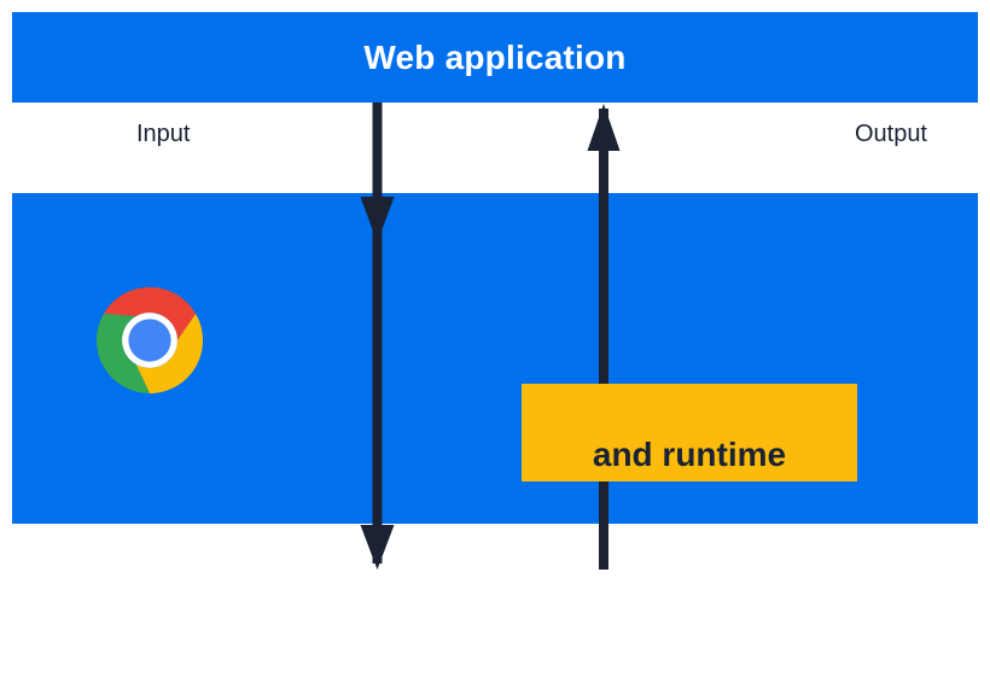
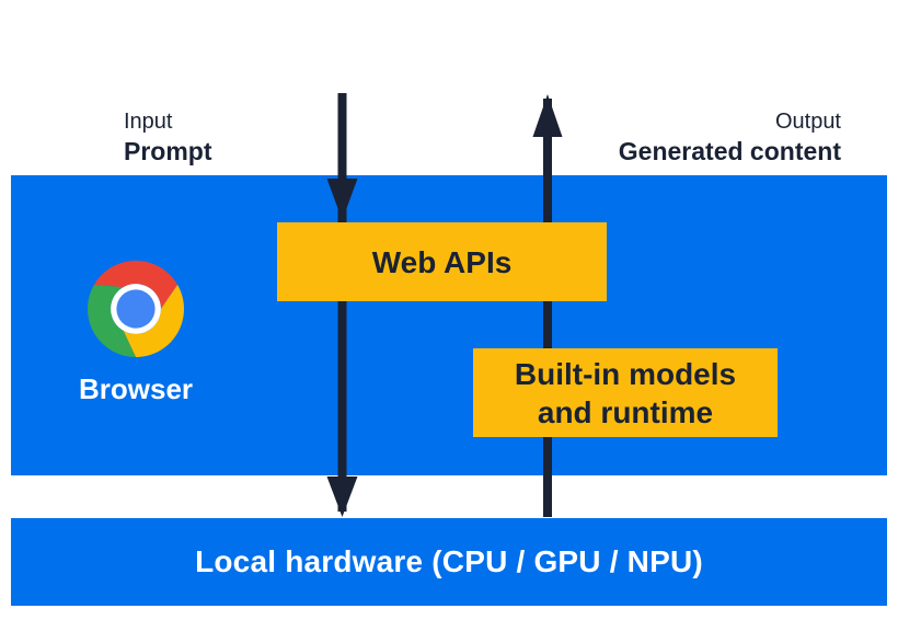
- Web application
  Input
+ Prompt
  Output
+ Generated content
+ Browser
+ Web APIs
+ Built-in models
  and runtime
+ Local hardware (CPU / GPU / NPU)
